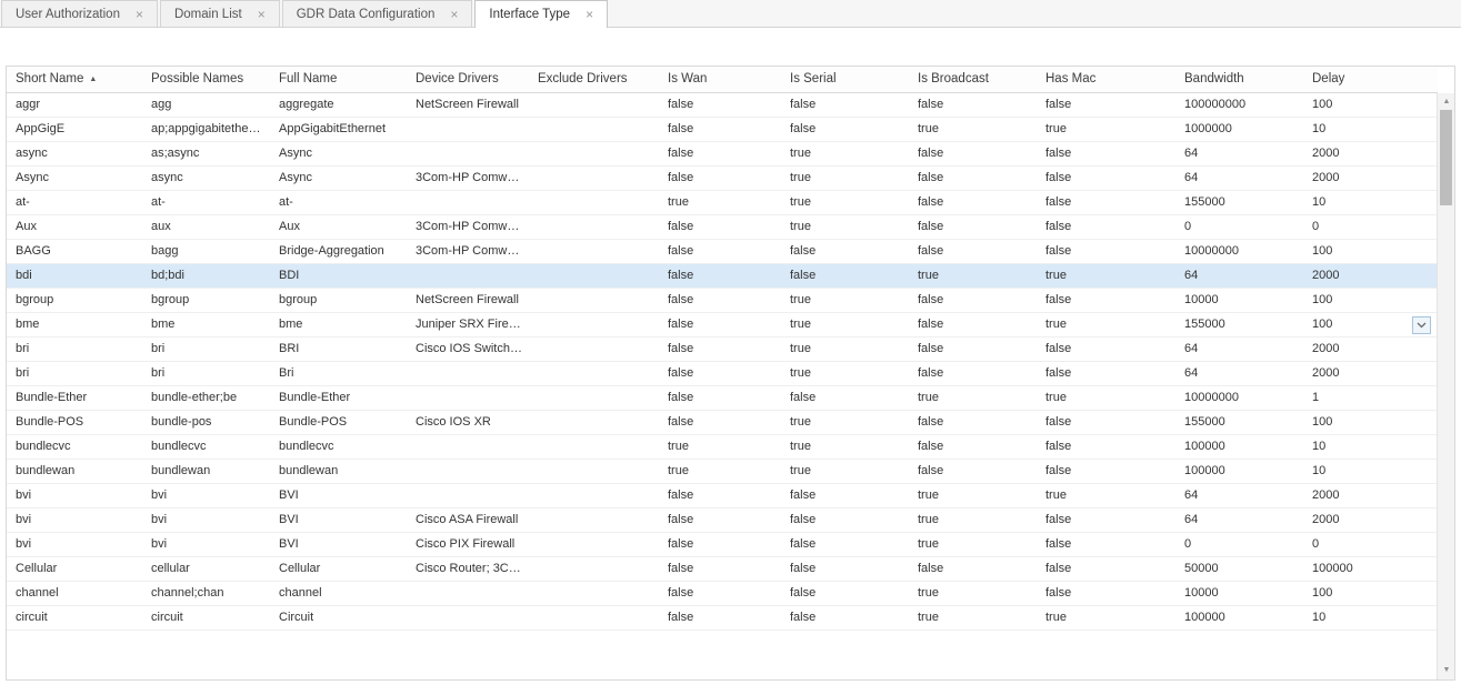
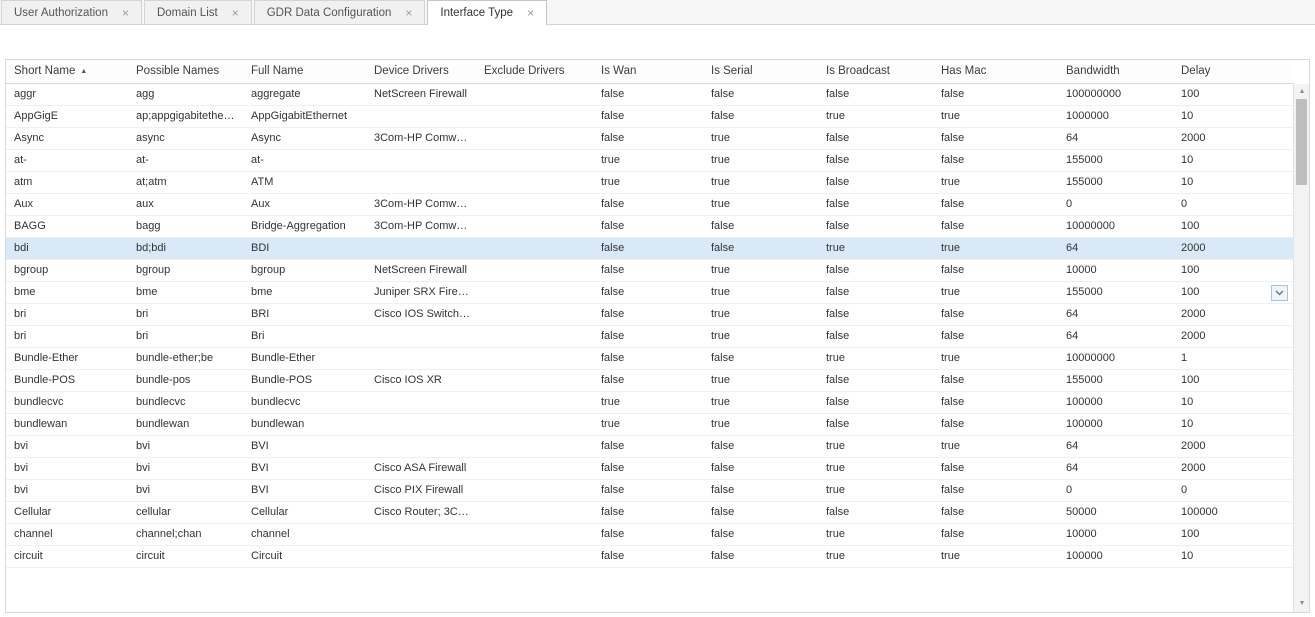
  User Authorization
  ×
  Domain List
  ×
  GDR Data Configuration
  ×
  Interface Type
  ×
  Short Name	Possible Names	Full Name	Device Drivers	Exclude Drivers	Is Wan	Is Serial	Is Broadcast	Has Mac	Bandwidth	Delay
  aggr	agg	aggregate	NetScreen Firewall		false	false	false	false	100000000	100
  AppGigE	ap;appgigabitethernet	AppGigabitEthernet			false	false	true	true	1000000	10
- async	as;async	Async			false	true	false	false	64	2000
  Async	async	Async	3Com-HP Comware		false	true	false	false	64	2000
  at-	at-	at-			true	true	false	false	155000	10
+ atm	at;atm	ATM			true	true	false	true	155000	10
  Aux	aux	Aux	3Com-HP Comware		false	true	false	false	0	0
  BAGG	bagg	Bridge-Aggregation	3Com-HP Comware		false	false	false	false	10000000	100
  bdi	bd;bdi	BDI			false	false	true	true	64	2000
  bgroup	bgroup	bgroup	NetScreen Firewall		false	true	false	false	10000	100
  bme	bme	bme	Juniper SRX Firewall		false	true	false	true	155000	100
  bri	bri	BRI	Cisco IOS Switch; Ci		false	true	false	false	64	2000
  bri	bri	Bri			false	true	false	false	64	2000
  Bundle-Ether	bundle-ether;be	Bundle-Ether			false	false	true	true	10000000	1
  Bundle-POS	bundle-pos	Bundle-POS	Cisco IOS XR		false	true	false	false	155000	100
  bundlecvc	bundlecvc	bundlecvc			true	true	false	false	100000	10
  bundlewan	bundlewan	bundlewan			true	true	false	false	100000	10
  bvi	bvi	BVI			false	false	true	true	64	2000
  bvi	bvi	BVI	Cisco ASA Firewall		false	false	true	false	64	2000
  bvi	bvi	BVI	Cisco PIX Firewall		false	false	true	false	0	0
  Cellular	cellular	Cellular	Cisco Router; 3Com-		false	false	false	false	50000	100000
  channel	channel;chan	channel			false	false	true	false	10000	100
  circuit	circuit	Circuit			false	false	true	true	100000	10
